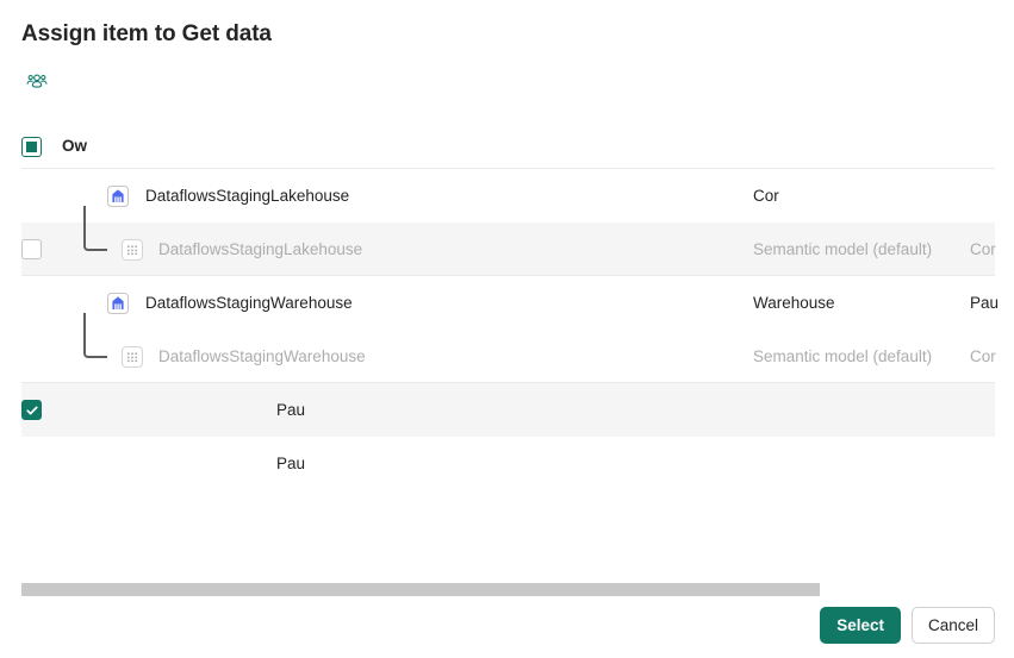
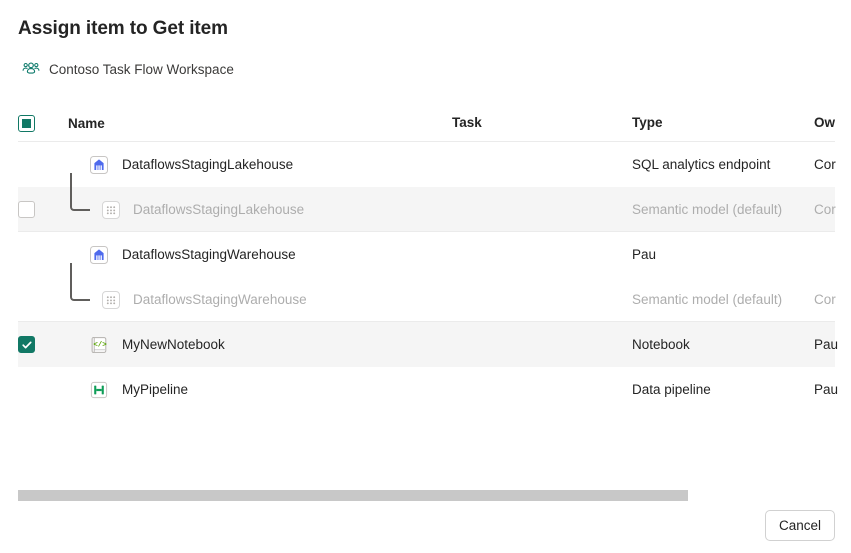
- Assign item to Get data
+ Assign item to Get item
+ Contoso Task Flow Workspace
+ Name
+ Task
+ Type
  Ow
  DataflowsStagingLakehouse
+ SQL analytics endpoint
  Cor
  DataflowsStagingLakehouse
  Semantic model (default)
  Cor
  DataflowsStagingWarehouse
- Warehouse
  Pau
  DataflowsStagingWarehouse
  Semantic model (default)
  Cor
+ </>
+ MyNewNotebook
+ Notebook
  Pau
+ MyPipeline
+ Data pipeline
  Pau
- Select
  Cancel
